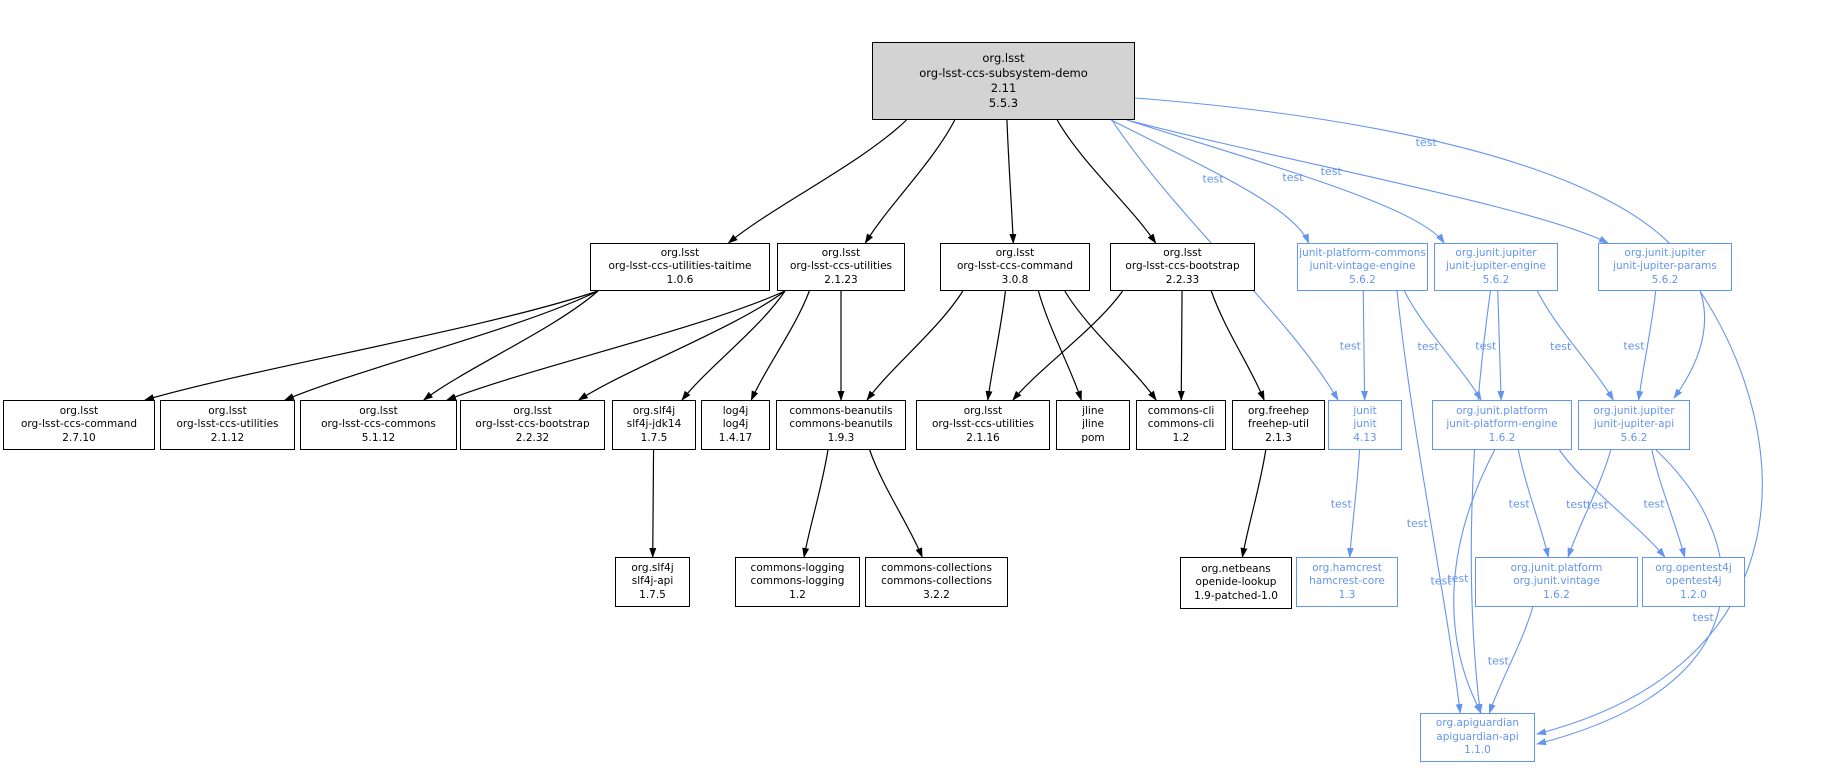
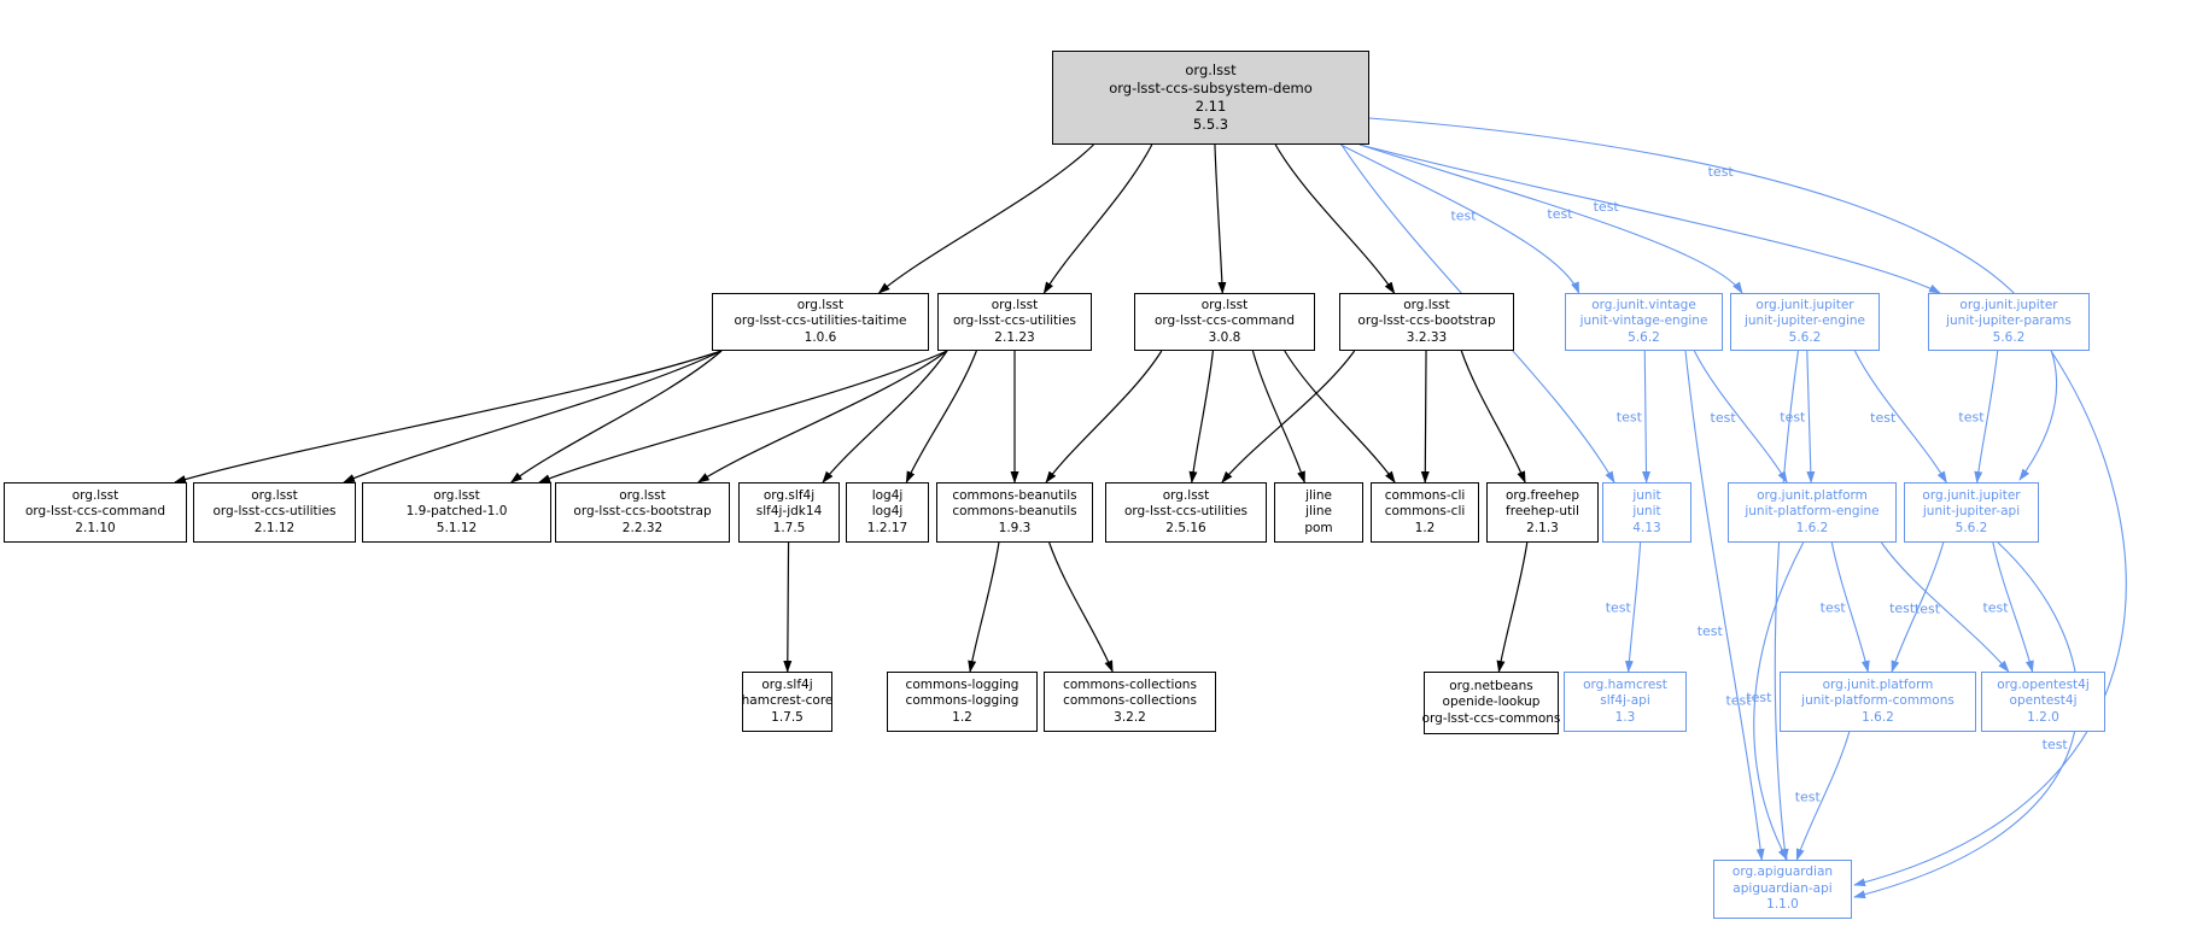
  test
  test
  test
  test
  test
  test
  test
  tst
  test
  tst
  test
  test
  test
  est
  test
  test
  test
  test
  test
  org.lsst
  org-lsst-ccs-subsystem-demo
  2.11
  5.5.3
  org.lsst
  org-lsst-ccs-utilities-taitime
  1.0.6
  org.lsst
  org-lsst-ccs-utilities
  2.1.23
  org.lsst
  org-lsst-ccs-command
  3.0.8
  org.lsst
  org-lsst-ccs-bootstrap
- 2.2.33
+ 3.2.33
- junit-platform-commons
+ org.junit.vintage
  junit-vintage-engine
  5.6.2
  org.junit.jupiter
  junit-jupiter-engine
  5.6.2
  org.junit.jupiter
  junit-jupiter-params
  5.6.2
  org.lsst
  org-lsst-ccs-command
- 2.7.10
+ 2.1.10
  org.lsst
  org-lsst-ccs-utilities
  2.1.12
  org.lsst
- org-lsst-ccs-commons
+ 1.9-patched-1.0
  5.1.12
  org.lsst
  org-lsst-ccs-bootstrap
  2.2.32
  org.slf4j
  slf4j-jdk14
  1.7.5
  log4j
  log4j
- 1.4.17
+ 1.2.17
  commons-beanutils
  commons-beanutils
  1.9.3
  org.lsst
  org-lsst-ccs-utilities
- 2.1.16
+ 2.5.16
  jline
  jline
  pom
  commons-cli
  commons-cli
  1.2
  org.freehep
  freehep-util
  2.1.3
  junit
  junit
  4.13
  org.junit.platform
  junit-platform-engine
  1.6.2
  org.junit.jupiter
  junit-jupiter-api
  5.6.2
  org.slf4j
- slf4j-api
+ hamcrest-core
  1.7.5
  commons-logging
  commons-logging
  1.2
  commons-collections
  commons-collections
  3.2.2
  org.netbeans
  openide-lookup
- 1.9-patched-1.0
+ org-lsst-ccs-commons
  org.hamcrest
- hamcrest-core
+ slf4j-api
  1.3
  org.junit.platform
- org.junit.vintage
+ junit-platform-commons
  1.6.2
  org.opentest4j
  opentest4j
  1.2.0
  org.apiguardian
  apiguardian-api
  1.1.0
